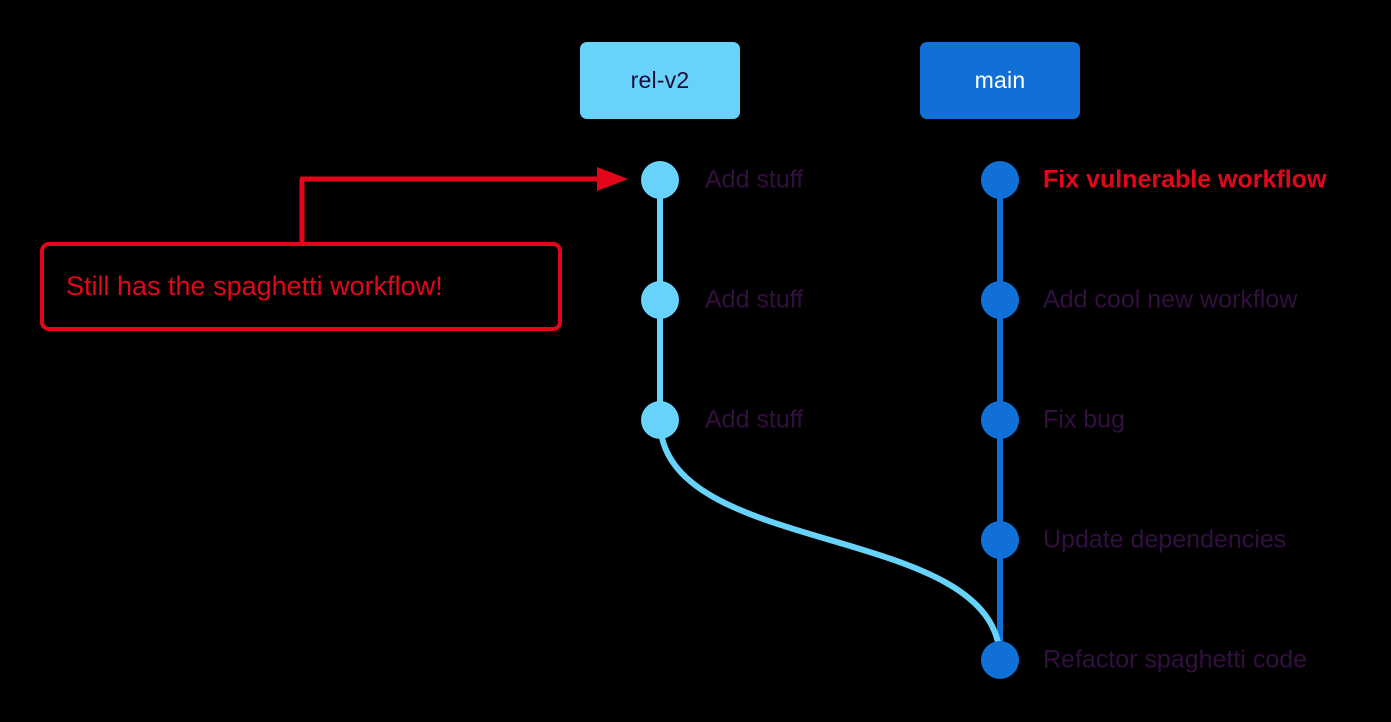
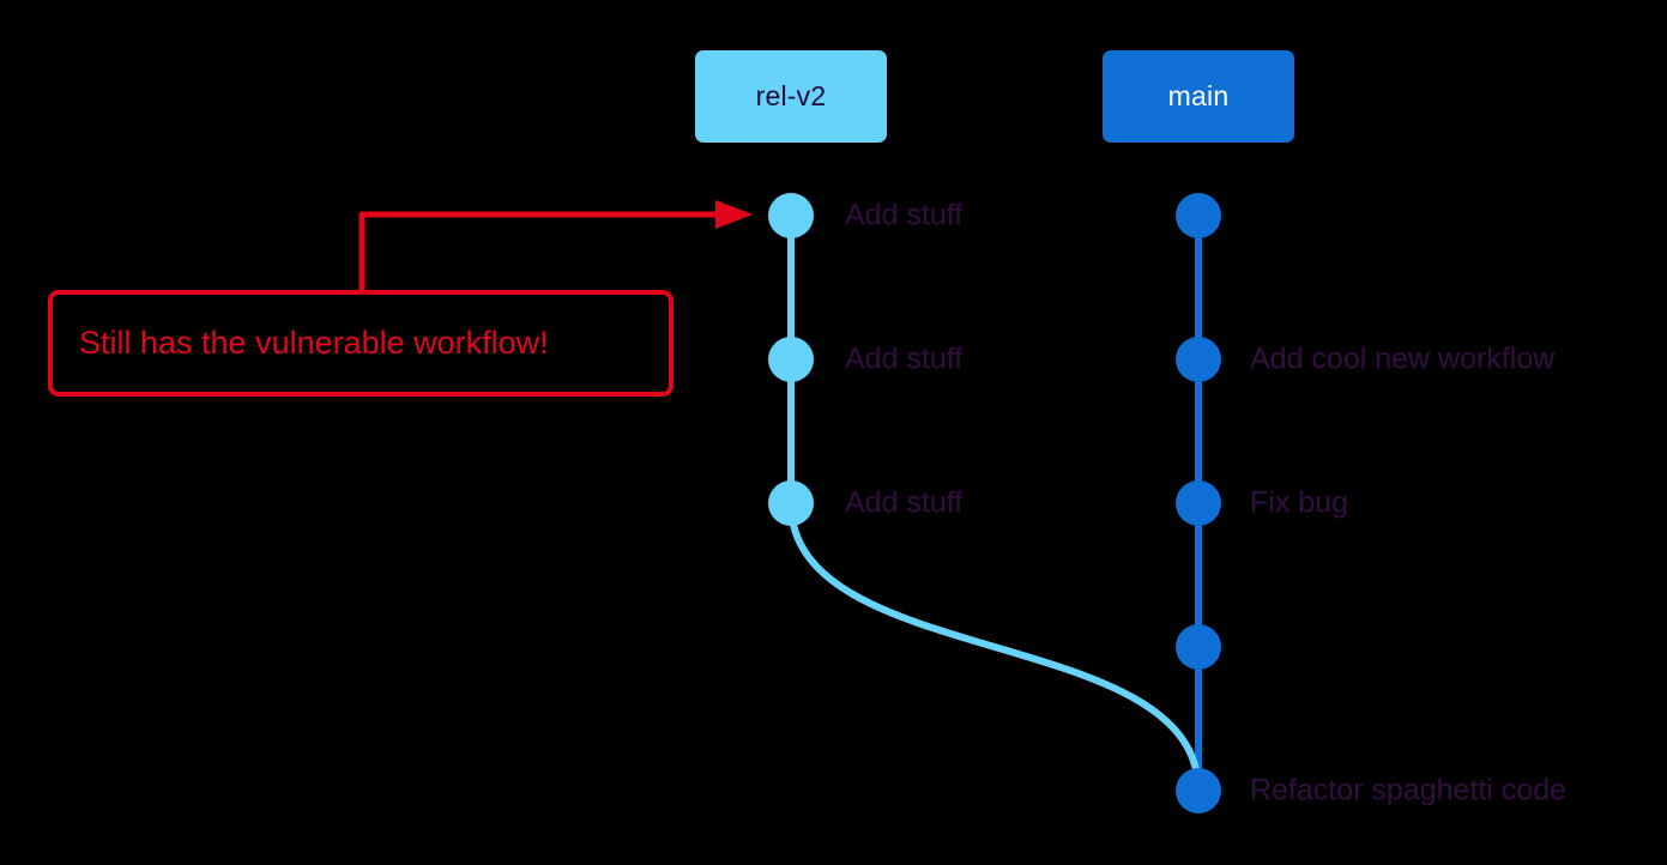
  rel-v2
  main
  Add stuff
  Add stuff
  Add stuff
- Fix vulnerable workflow
  Add cool new workflow
  Fix bug
- Update dependencies
  Refactor spaghetti code
- Still has the spaghetti workflow!
+ Still has the vulnerable workflow!
